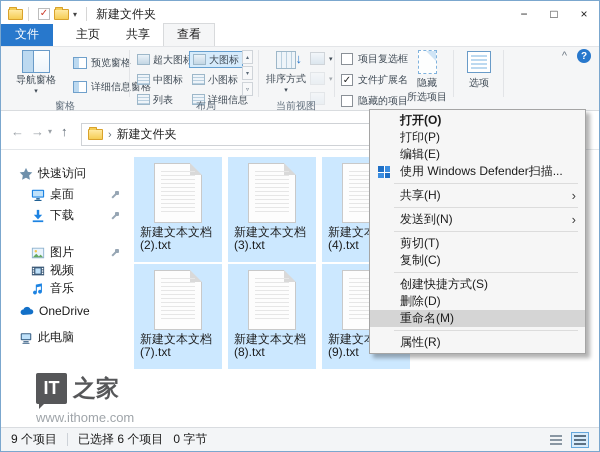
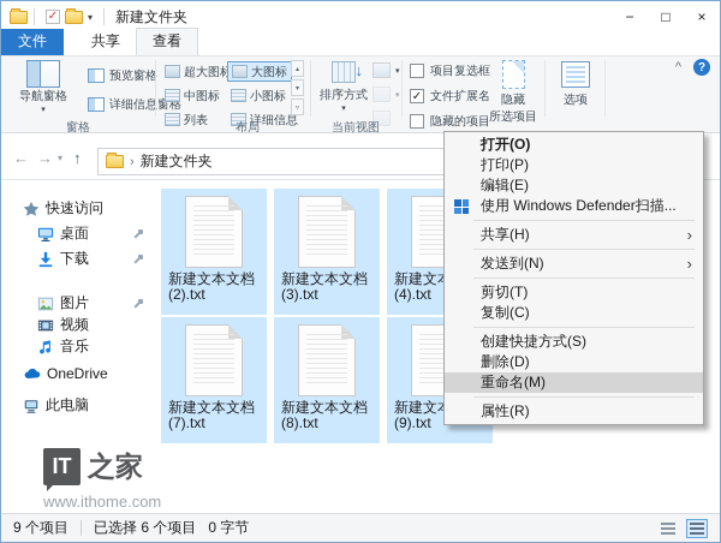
  ✓
  ▾
  新建文件夹
  −
  □
  ×
  文件
- 主页
  共享
  查看
  导航窗格
  预览窗格
  详细信息窗格
  超大图标
  大图标
  中图标
  小图标
  列表
  详细信息
  ↓
  排序方式
  项目复选框
  ✓
  文件扩展名
  隐藏的项目
  隐藏
  所选项目
  选项
  窗格
  布局
  当前视图
  ^
  ?
  ←
  →
  ▾
  ↑
  ›
  新建文件夹
  快速访问
  桌面
  下载
  图片
  视频
  音乐
  OneDrive
  此电脑
  新建文本文档
  (2).txt
  新建文本文档
  (3).txt
  (4).txt
  新建文本文档
  (7).txt
  新建文本文档
  (8).txt
  (9).txt
  IT
  之家
  www.ithome.com
  打开(O)
  打印(P)
  编辑(E)
  使用 Windows Defender扫描...
  共享(H)
  ›
  发送到(N)
  ›
  剪切(T)
  复制(C)
  创建快捷方式(S)
  删除(D)
  重命名(M)
  属性(R)
  9 个项目
  已选择 6 个项目
  0 字节
